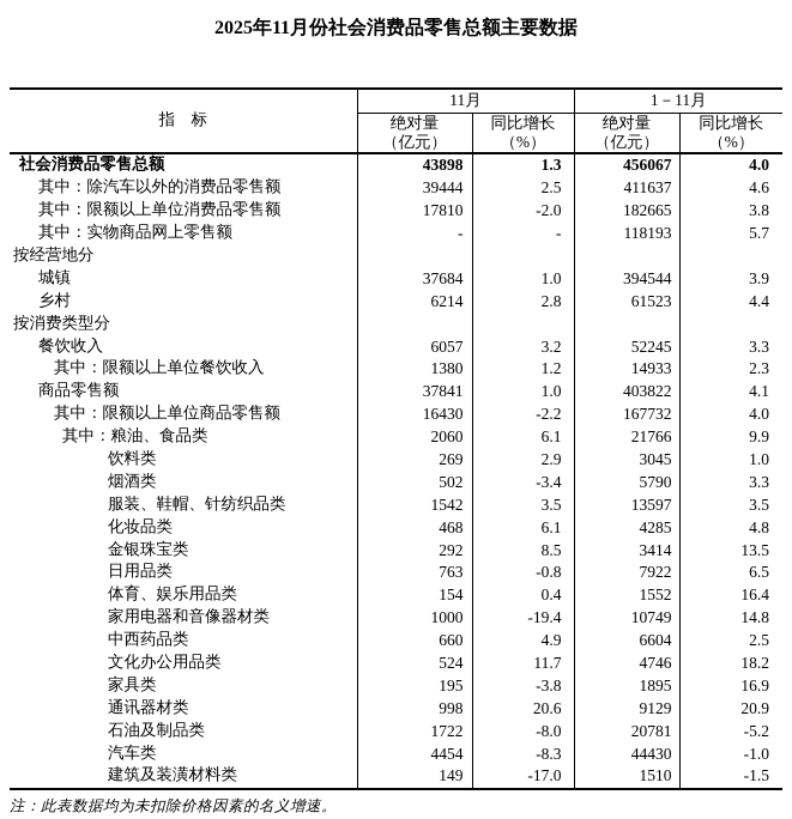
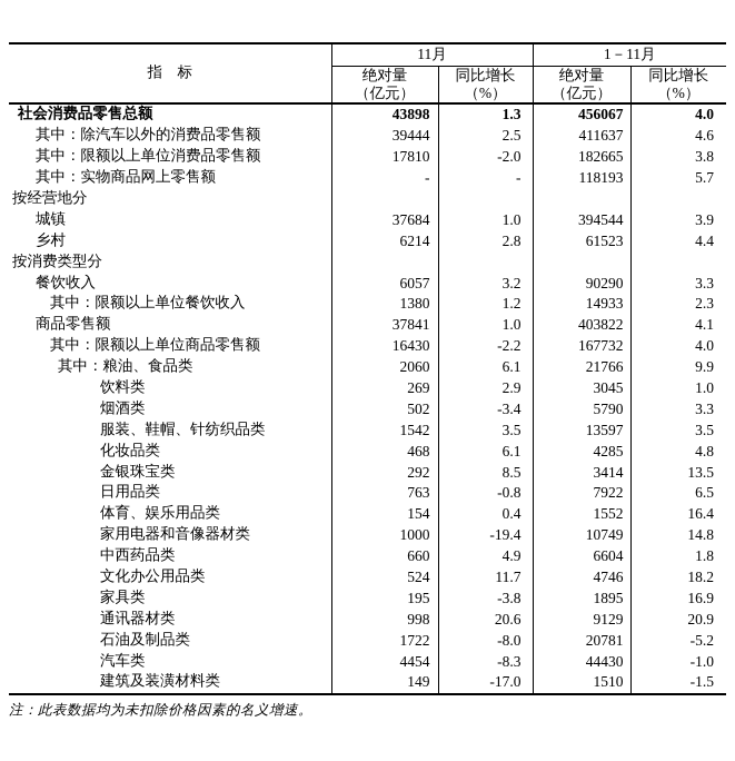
- 2025年11月份社会消费品零售总额主要数据
  指 标	11月	1－11月
  绝对量 （亿元）	同比增长 （%）	绝对量 （亿元）	同比增长 （%）
  社会消费品零售总额	43898	1.3	456067	4.0
  其中：除汽车以外的消费品零售额	39444	2.5	411637	4.6
  其中：限额以上单位消费品零售额	17810	-2.0	182665	3.8
  其中：实物商品网上零售额	-	-	118193	5.7
  按经营地分
  城镇	37684	1.0	394544	3.9
  乡村	6214	2.8	61523	4.4
  按消费类型分
- 餐饮收入	6057	3.2	52245	3.3
+ 餐饮收入	6057	3.2	90290	3.3
  其中：限额以上单位餐饮收入	1380	1.2	14933	2.3
  商品零售额	37841	1.0	403822	4.1
  其中：限额以上单位商品零售额	16430	-2.2	167732	4.0
  其中：粮油、食品类	2060	6.1	21766	9.9
  饮料类	269	2.9	3045	1.0
  烟酒类	502	-3.4	5790	3.3
  服装、鞋帽、针纺织品类	1542	3.5	13597	3.5
  化妆品类	468	6.1	4285	4.8
  金银珠宝类	292	8.5	3414	13.5
  日用品类	763	-0.8	7922	6.5
  体育、娱乐用品类	154	0.4	1552	16.4
  家用电器和音像器材类	1000	-19.4	10749	14.8
- 中西药品类	660	4.9	6604	2.5
+ 中西药品类	660	4.9	6604	1.8
  文化办公用品类	524	11.7	4746	18.2
  家具类	195	-3.8	1895	16.9
  通讯器材类	998	20.6	9129	20.9
  石油及制品类	1722	-8.0	20781	-5.2
  汽车类	4454	-8.3	44430	-1.0
  建筑及装潢材料类	149	-17.0	1510	-1.5
  注：此表数据均为未扣除价格因素的名义增速。
